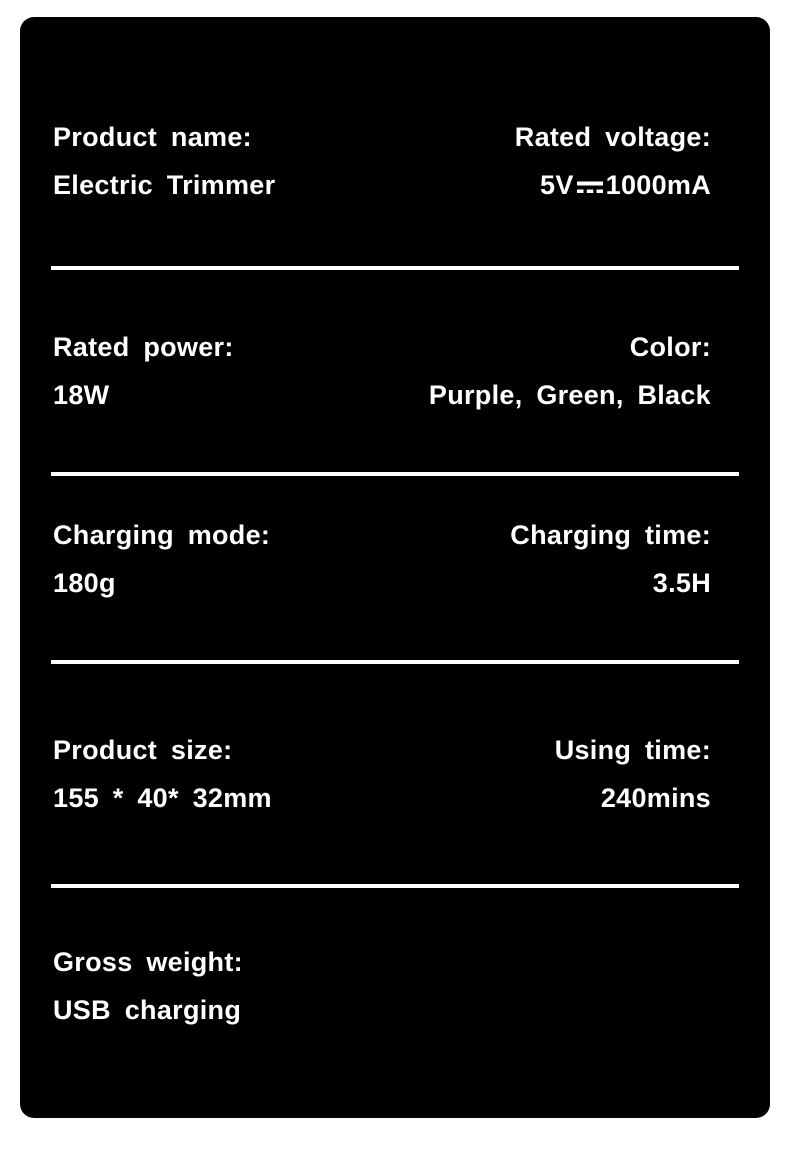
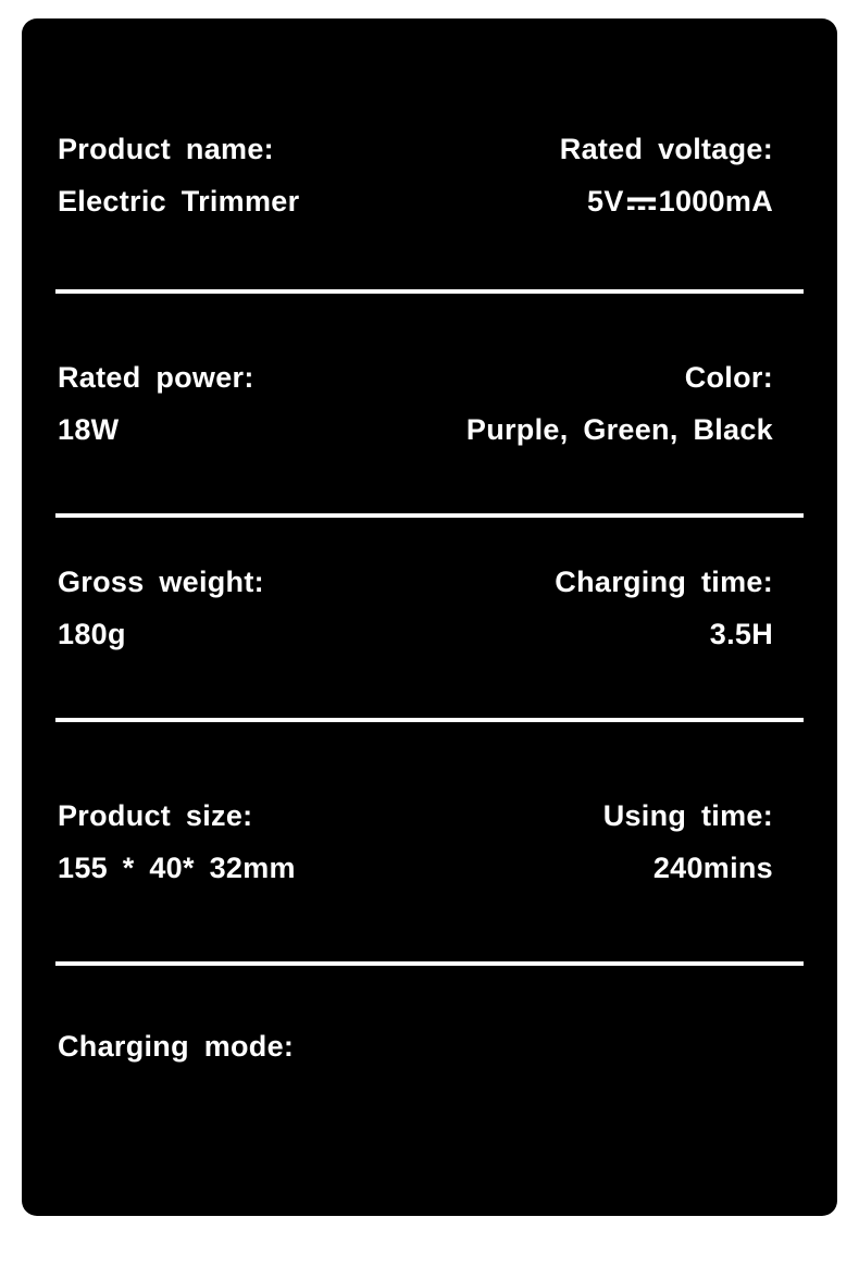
  Product name:
  Electric Trimmer
  Rated voltage:
  5V 1000mA
  Rated power:
  18W
  Color:
  Purple, Green, Black
- Charging mode:
+ Gross weight:
  180g
  Charging time:
  3.5H
  Product size:
  155 * 40* 32mm
  Using time:
  240mins
- Gross weight:
+ Charging mode:
- USB charging
